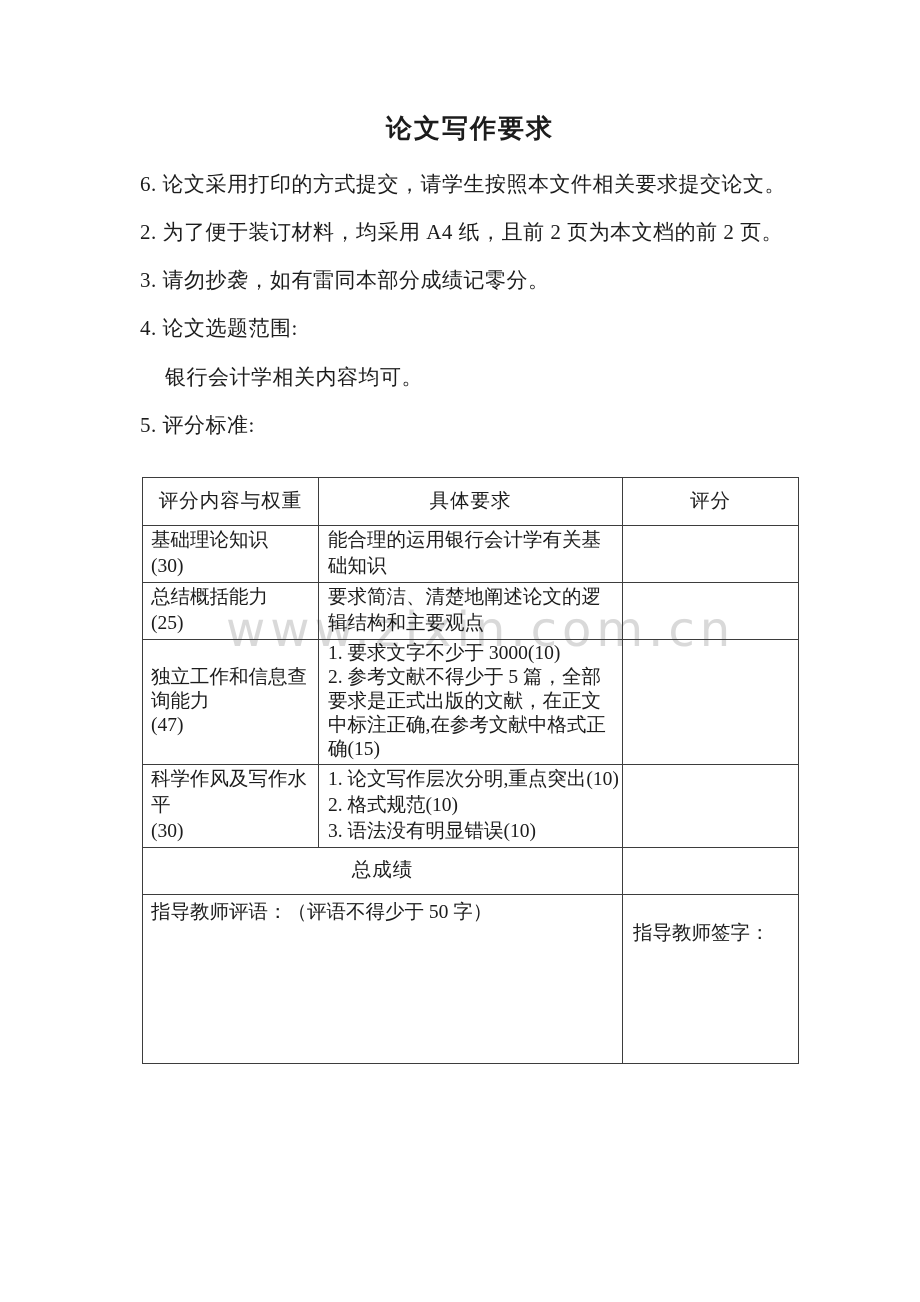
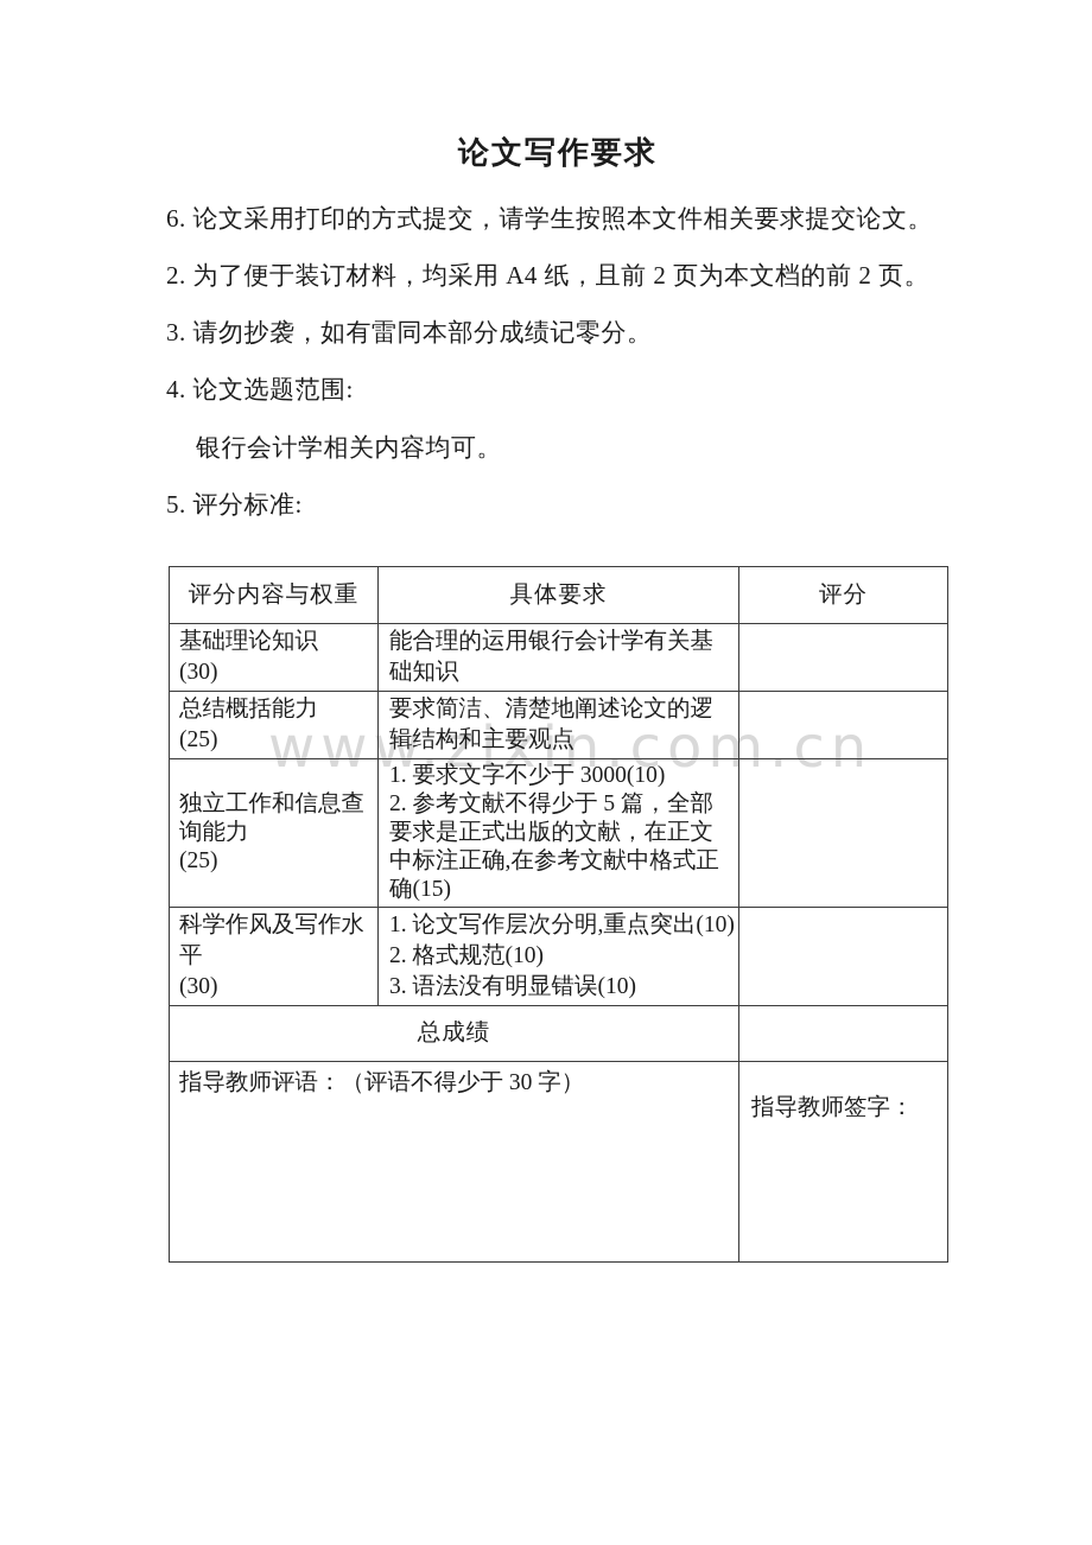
  www.zixin.com.cn
  论文写作要求
  6. 论文采用打印的方式提交，请学生按照本文件相关要求提交论文。
  2. 为了便于装订材料，均采用 A4 纸，且前 2 页为本文档的前 2 页。
  3. 请勿抄袭，如有雷同本部分成绩记零分。
  4. 论文选题范围:
  银行会计学相关内容均可。
  5. 评分标准:
  评分内容与权重	具体要求	评分
  基础理论知识 (30)	能合理的运用银行会计学有关基础知识
  总结概括能力 (25)	要求简洁、清楚地阐述论文的逻辑结构和主要观点
- 独立工作和信息查询能力 (47)	1. 要求文字不少于 3000(10) 2. 参考文献不得少于 5 篇，全部要求是正式出版的文献，在正文中标注正确,在参考文献中格式正确(15)
+ 独立工作和信息查询能力 (25)	1. 要求文字不少于 3000(10) 2. 参考文献不得少于 5 篇，全部要求是正式出版的文献，在正文中标注正确,在参考文献中格式正确(15)
  科学作风及写作水平 (30)	1. 论文写作层次分明,重点突出(10) 2. 格式规范(10) 3. 语法没有明显错误(10)
  总成绩
- 指导教师评语：（评语不得少于 50 字）	指导教师签字：
+ 指导教师评语：（评语不得少于 30 字）	指导教师签字：
